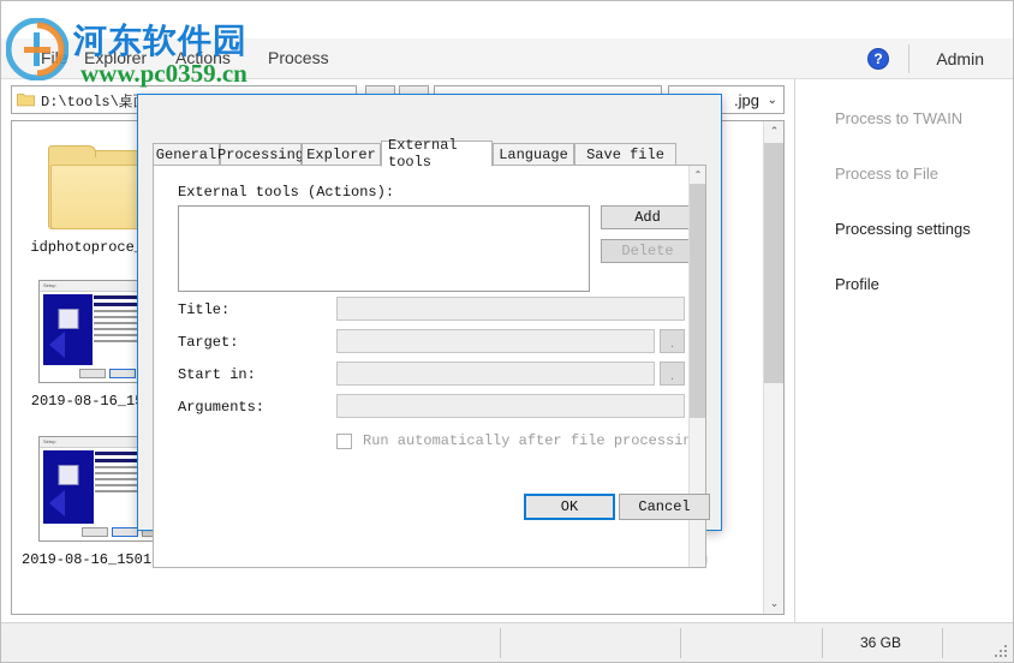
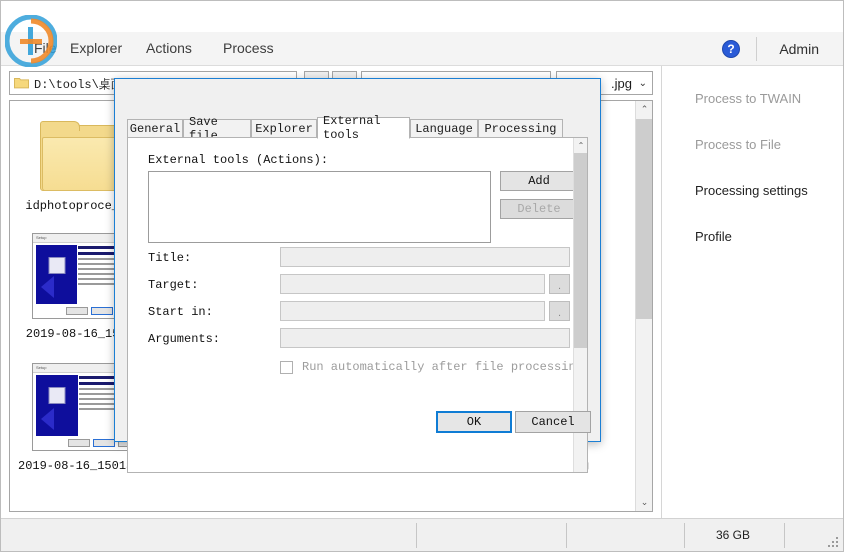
  Fie
  Explorer
  Actions
  Process
  ?
  Admin
- 河东软件园
- www.pc0359.cn
  .jpg
  ⌄
  idphotoproce
  2019-08-16_1
  2019-08-16_1501
  ⌃
  ⌄
  Process to TWAIN
  Process to File
  Processing settings
  Profile
  36 GB
  General
- Processing
+ Save file
  Explorer
  External tools
  Language
- Save file
+ Processing
  External tools (Actions):
  Add
  Delete
  Title:
  Target:
  Start in:
  Arguments:
  .
  .
  Run automatically after file processi
  ⌃
  OK
  Cancel
